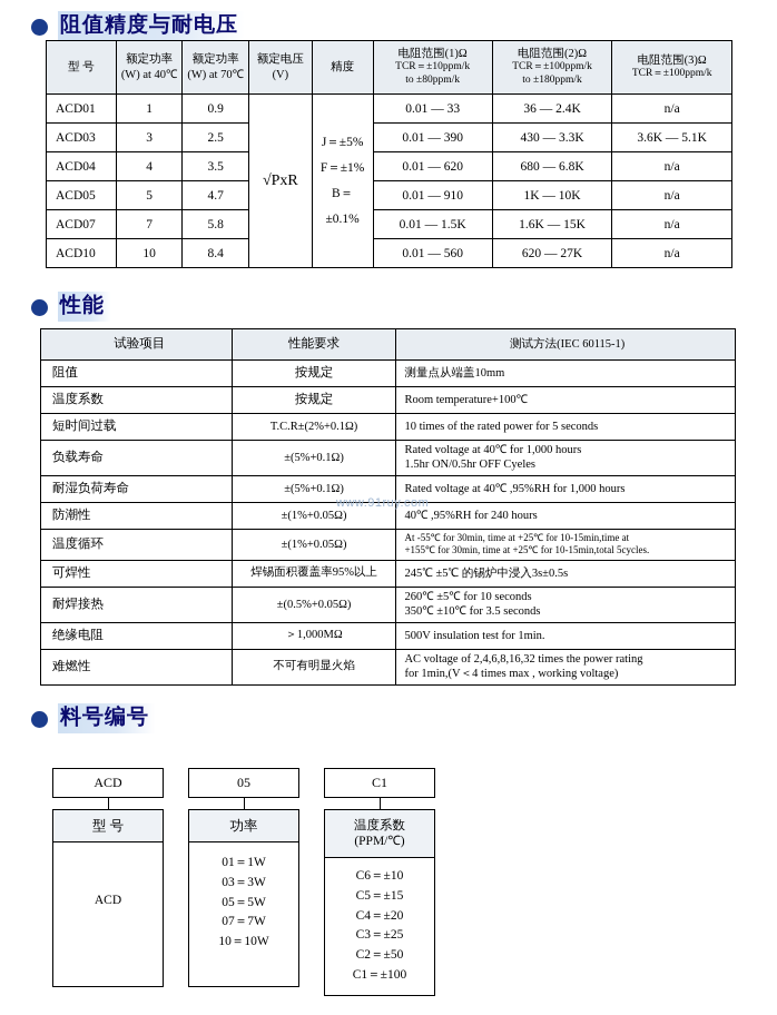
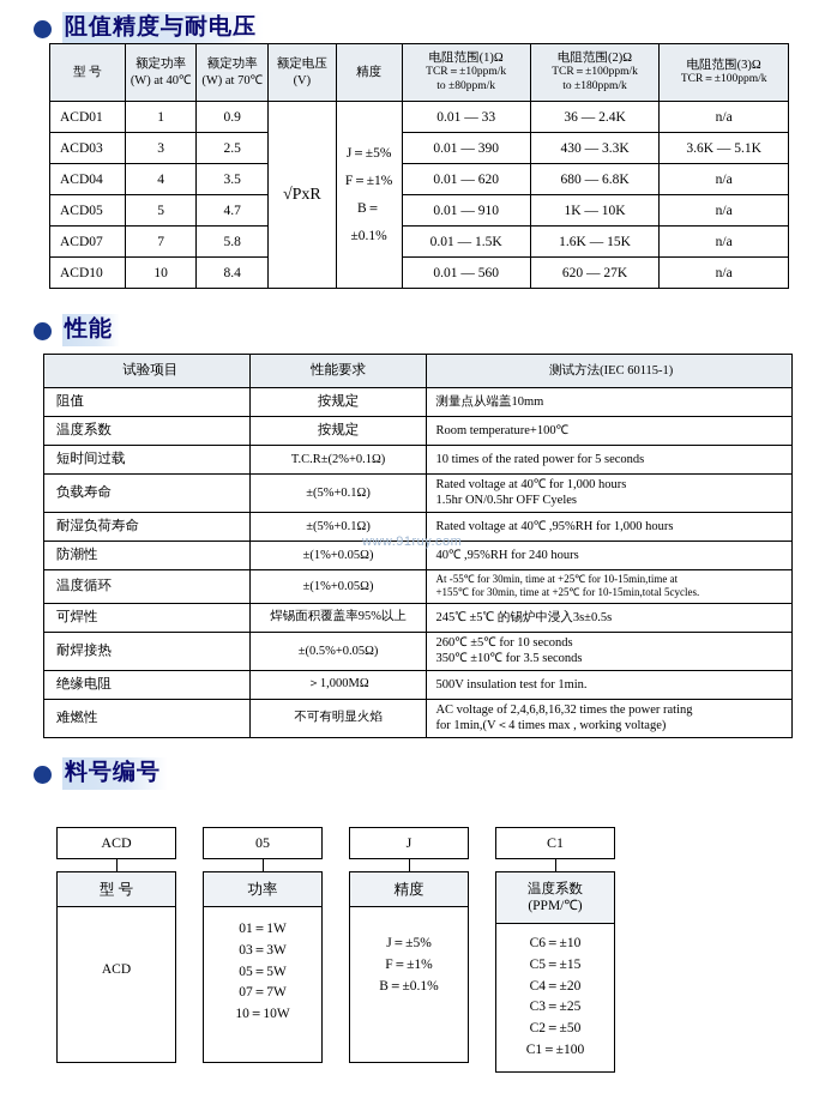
  阻值精度与耐电压
  型 号	额定功率 (W) at 40℃	额定功率 (W) at 70℃	额定电压 (V)	精度	电阻范围(1)Ω TCR＝±10ppm/k to ±80ppm/k	电阻范围(2)Ω TCR＝±100ppm/k to ±180ppm/k	电阻范围(3)Ω TCR＝±100ppm/k
  ACD01	1	0.9	√PxR	J＝±5% F＝±1% B＝±0.1%	0.01 — 33	36 — 2.4K	n/a
  ACD03	3	2.5	0.01 — 390	430 — 3.3K	3.6K — 5.1K
  ACD04	4	3.5	0.01 — 620	680 — 6.8K	n/a
  ACD05	5	4.7	0.01 — 910	1K — 10K	n/a
  ACD07	7	5.8	0.01 — 1.5K	1.6K — 15K	n/a
  ACD10	10	8.4	0.01 — 560	620 — 27K	n/a
  性能
  试验项目	性能要求	测试方法(IEC 60115-1)
  阻值	按规定	测量点从端盖10mm
  温度系数	按规定	Room temperature+100℃
  短时间过载	T.C.R±(2%+0.1Ω)	10 times of the rated power for 5 seconds
  负载寿命	±(5%+0.1Ω)	Rated voltage at 40℃ for 1,000 hours 1.5hr ON/0.5hr OFF Cyeles
  耐湿负荷寿命	±(5%+0.1Ω)	Rated voltage at 40℃ ,95%RH for 1,000 hours
  防潮性	±(1%+0.05Ω)	40℃ ,95%RH for 240 hours
  温度循环	±(1%+0.05Ω)	At -55℃ for 30min, time at +25℃ for 10-15min,time at +155℃ for 30min, time at +25℃ for 10-15min,total 5cycles.
  可焊性	焊锡面积覆盖率95%以上	245℃ ±5℃ 的锡炉中浸入3s±0.5s
  耐焊接热	±(0.5%+0.05Ω)	260℃ ±5℃ for 10 seconds 350℃ ±10℃ for 3.5 seconds
  绝缘电阻	＞1,000MΩ	500V insulation test for 1min.
  难燃性	不可有明显火焰	AC voltage of 2,4,6,8,16,32 times the power rating for 1min,(V＜4 times max , working voltage)
  www.91ruy.com
  料号编号
  ACD
  型 号
  ACD
  05
  功率
  01＝1W
  03＝3W
  05＝5W
  07＝7W
  10＝10W
+ J
+ 精度
+ J＝±5%
+ F＝±1%
+ B＝±0.1%
  C1
  温度系数
  (PPM/℃)
  C6＝±10
  C5＝±15
  C4＝±20
  C3＝±25
  C2＝±50
  C1＝±100
